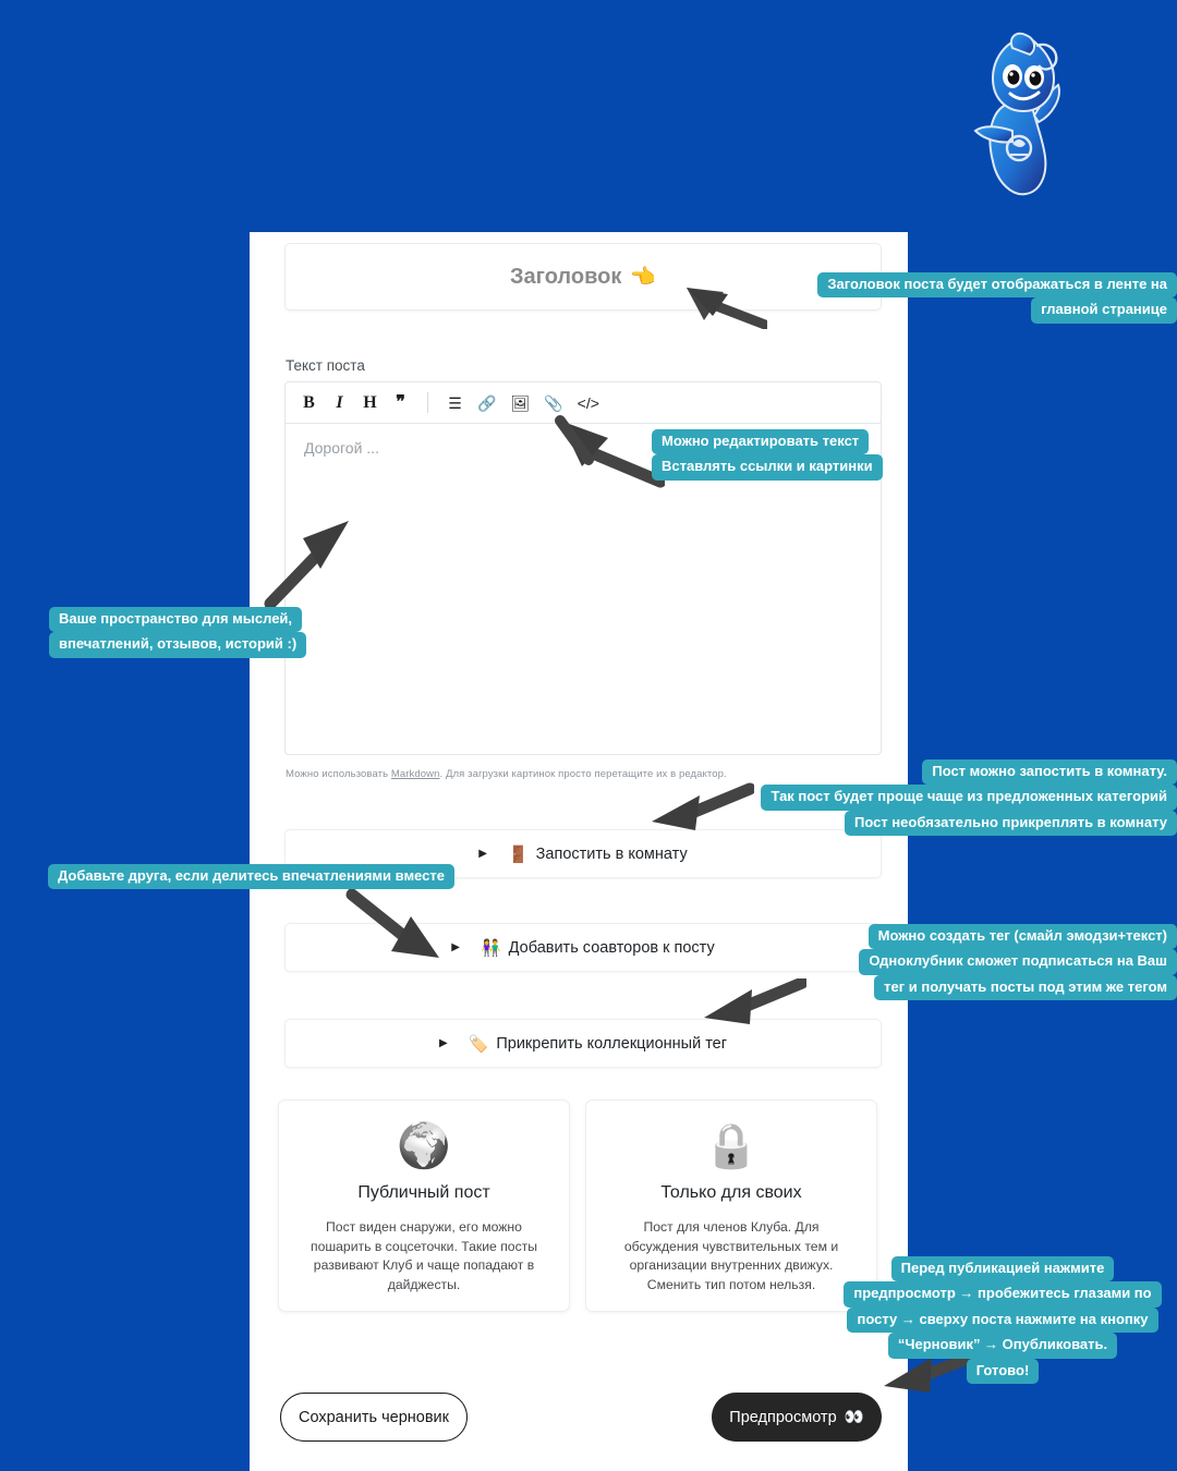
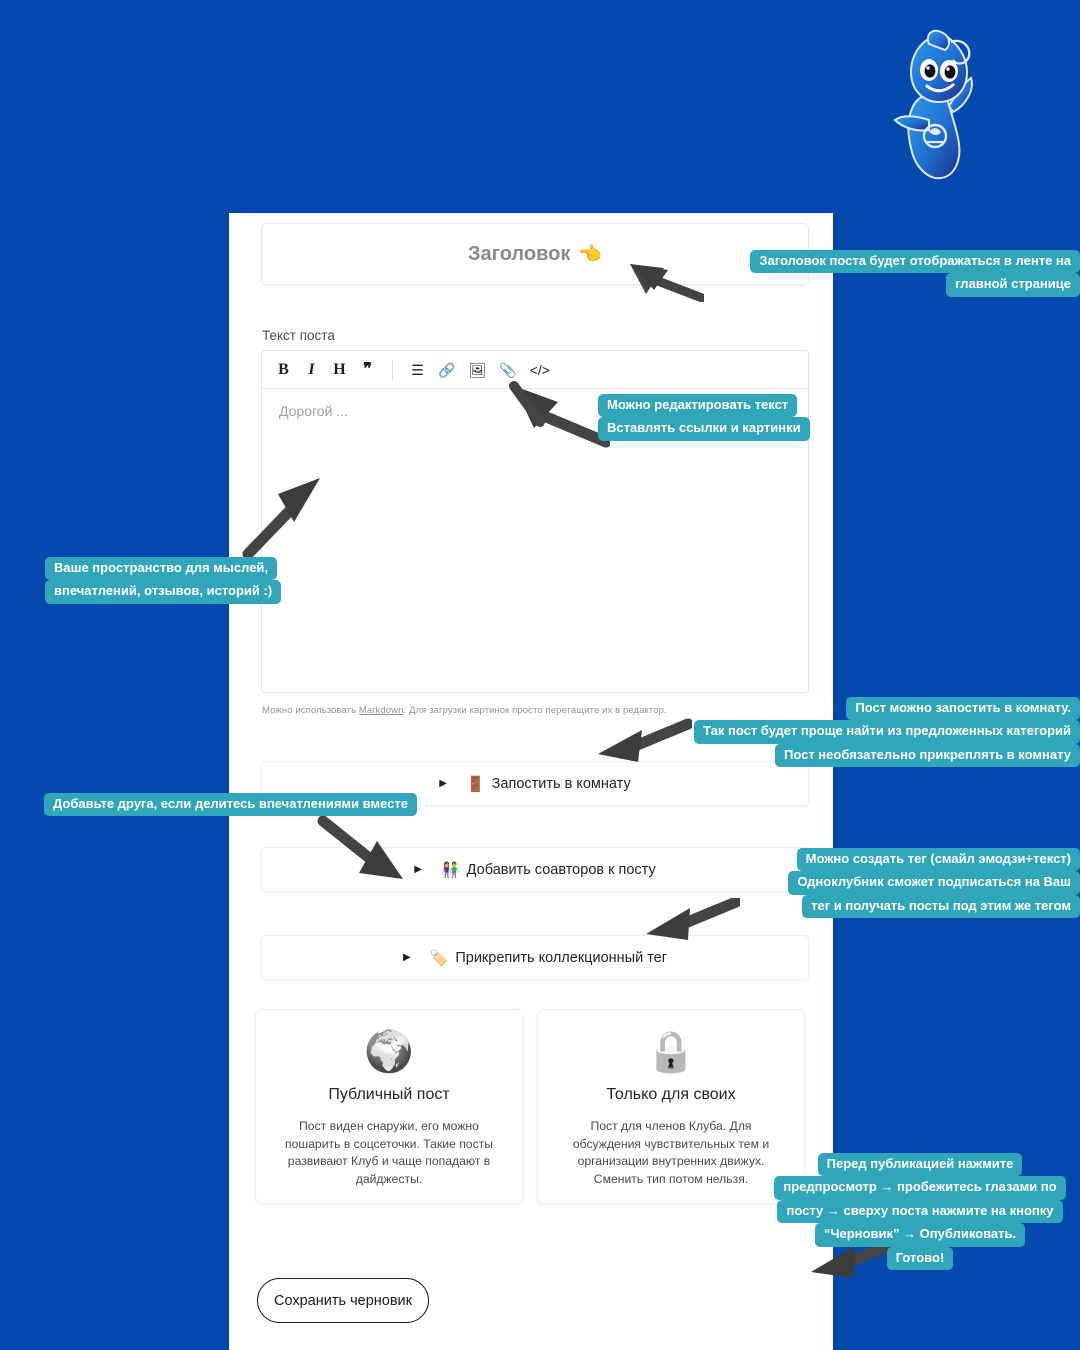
  Заголовок
  👈
  Текст поста
  B
  I
  H
  ❞
  ☰
  🔗
  🖼
  📎
  </>
  Дорогой ...
  Можно использовать Markdown. Для загрузки картинок просто перетащите их в редактор.
  ▶
  🚪
  Запостить в комнату
  ▶
  👫
  Добавить соавторов к посту
  ▶
  🏷️
  Прикрепить коллекционный тег
  🌍
  Публичный пост
  Пост виден снаружи, его можно пошарить в соцсеточки. Такие посты развивают Клуб и чаще попадают в дайджесты.
  🔒
  Только для своих
  Пост для членов Клуба. Для обсуждения чувствительных тем и организации внутренних движух. Сменить тип потом нельзя.
  Сохранить черновик
- Предпросмотр
- 👀
  Заголовок поста будет отображаться в ленте на
  главной странице
  Можно редактировать текст
  Вставлять ссылки и картинки
  Ваше пространство для мыслей,
  впечатлений, отзывов, историй :)
  Пост можно запостить в комнату.
- Так пост будет проще чаще из предложенных категорий
+ Так пост будет проще найти из предложенных категорий
  Пост необязательно прикреплять в комнату
  Добавьте друга, если делитесь впечатлениями вместе
  Можно создать тег (смайл эмодзи+текст)
  Одноклубник сможет подписаться на Ваш
  тег и получать посты под этим же тегом
  Перед публикацией нажмите
  предпросмотр → пробежитесь глазами по
  посту → сверху поста нажмите на кнопку
  “Черновик” → Опубликовать.
  Готово!
